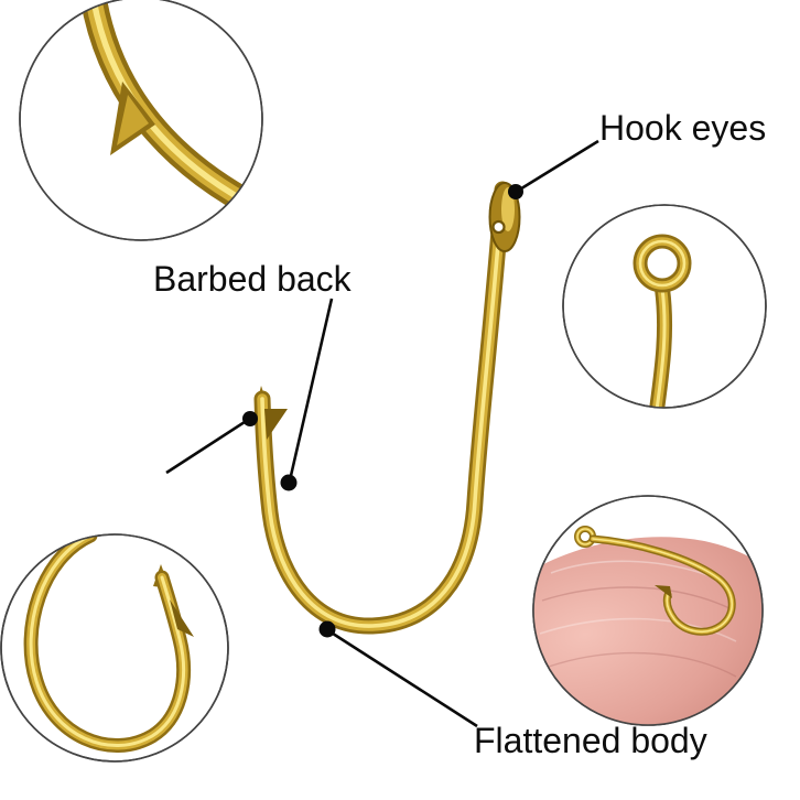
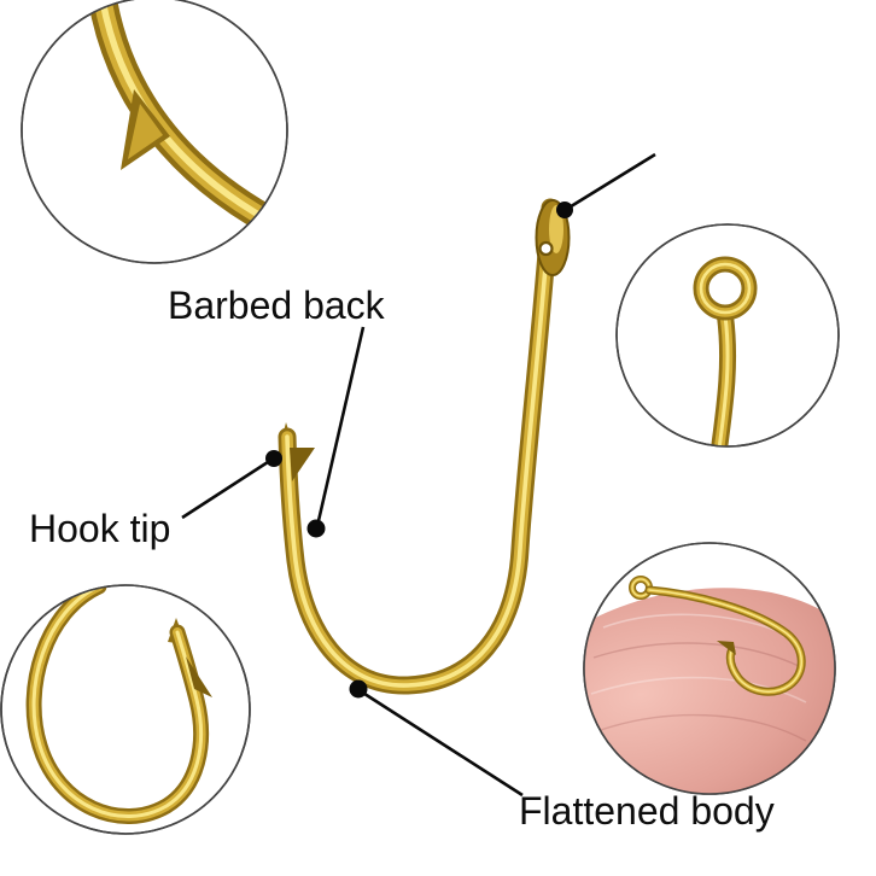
- Hook eyes
  Barbed back
+ Hook tip
  Flattened body
